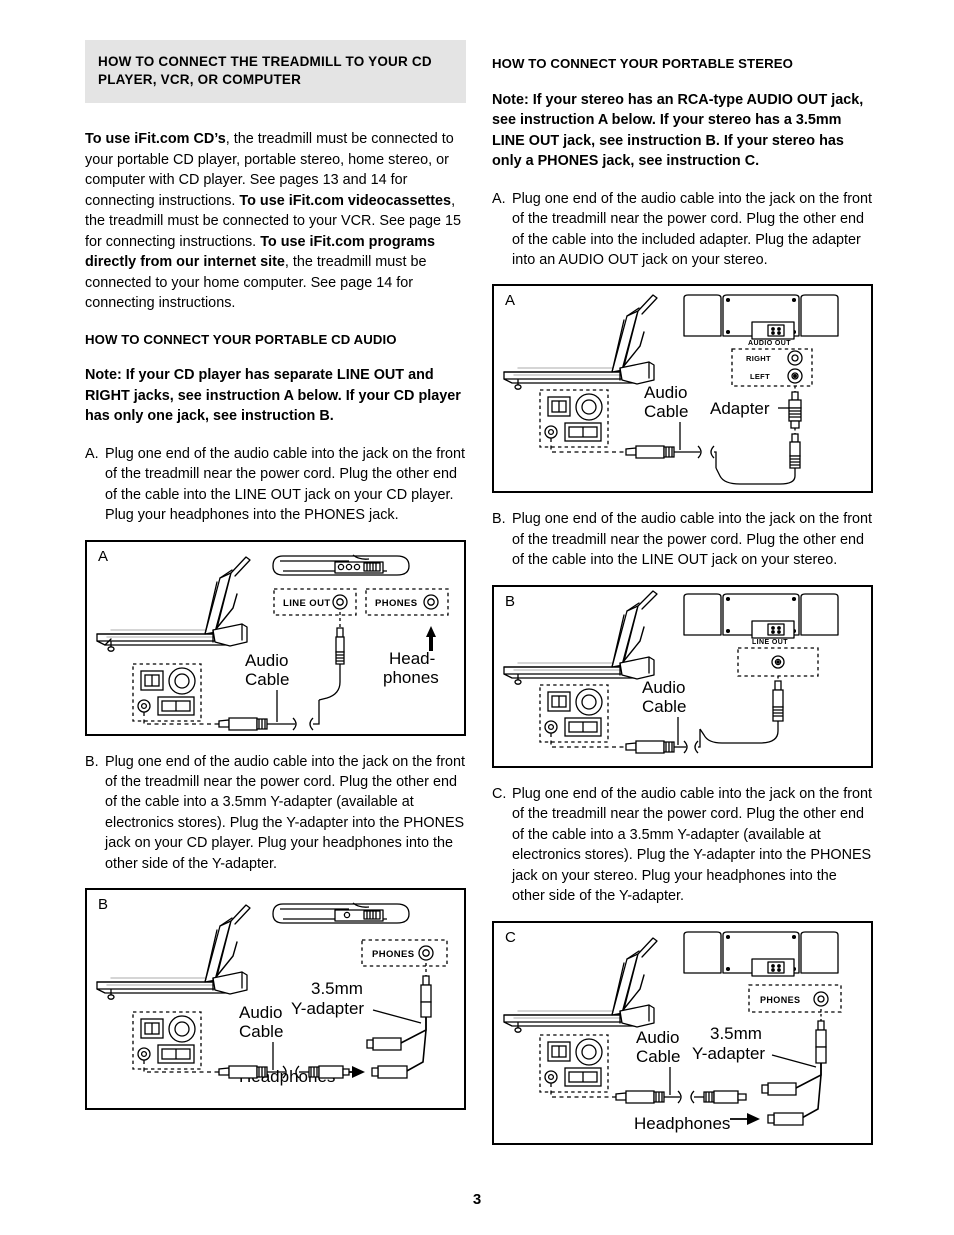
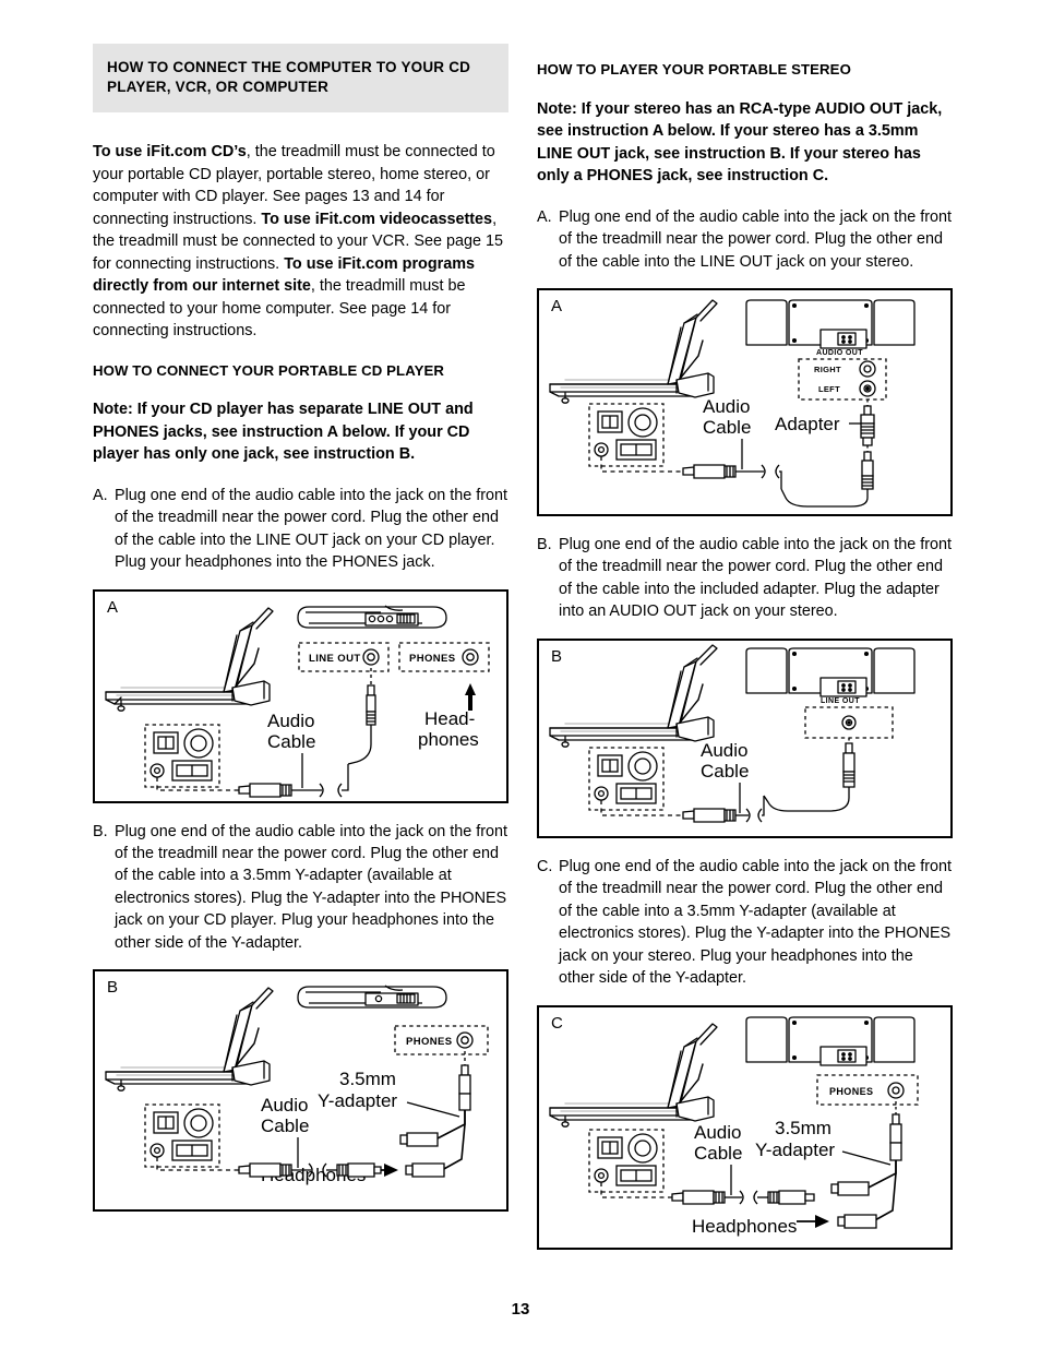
- HOW TO CONNECT THE TREADMILL TO YOUR CD PLAYER, VCR, OR COMPUTER
+ HOW TO CONNECT THE COMPUTER TO YOUR CD PLAYER, VCR, OR COMPUTER
  To use iFit.com CD’s, the treadmill must be connected to your portable CD player, portable stereo, home stereo, or computer with CD player. See pages 13 and 14 for connecting instructions. To use iFit.com videocassettes, the treadmill must be connected to your VCR. See page 15 for connecting instructions. To use iFit.com programs directly from our internet site, the treadmill must be connected to your home computer. See page 14 for connecting instructions.
- HOW TO CONNECT YOUR PORTABLE CD AUDIO
+ HOW TO CONNECT YOUR PORTABLE CD PLAYER
- Note: If your CD player has separate LINE OUT and RIGHT jacks, see instruction A below. If your CD player has only one jack, see instruction B.
+ Note: If your CD player has separate LINE OUT and PHONES jacks, see instruction A below. If your CD player has only one jack, see instruction B.
  A.
  Plug one end of the audio cable into the jack on the front of the treadmill near the power cord. Plug the other end of the cable into the LINE OUT jack on your CD player. Plug your headphones into the PHONES jack.
  A
  LINE OUT
  PHONES
  Audio
  Cable
  Head-
  phones
  B.
  Plug one end of the audio cable into the jack on the front of the treadmill near the power cord. Plug the other end of the cable into a 3.5mm Y-adapter (available at electronics stores). Plug the Y-adapter into the PHONES jack on your CD player. Plug your headphones into the other side of the Y-adapter.
  B
  PHONES
  Audio
  Cable
  3.5mm
  Y-adapter
- HOW TO CONNECT YOUR PORTABLE STEREO
+ HOW TO PLAYER YOUR PORTABLE STEREO
  Note: If your stereo has an RCA-type AUDIO OUT jack, see instruction A below. If your stereo has a 3.5mm LINE OUT jack, see instruction B. If your stereo has only a PHONES jack, see instruction C.
  A.
- Plug one end of the audio cable into the jack on the front of the treadmill near the power cord. Plug the other end of the cable into the included adapter. Plug the adapter into an AUDIO OUT jack on your stereo.
+ Plug one end of the audio cable into the jack on the front of the treadmill near the power cord. Plug the other end of the cable into the LINE OUT jack on your stereo.
  A
  RIGHT
  LEFT
  Adapter
  Audio
  Cable
  B.
- Plug one end of the audio cable into the jack on the front of the treadmill near the power cord. Plug the other end of the cable into the LINE OUT jack on your stereo.
+ Plug one end of the audio cable into the jack on the front of the treadmill near the power cord. Plug the other end of the cable into the included adapter. Plug the adapter into an AUDIO OUT jack on your stereo.
  B
  Audio
  Cable
  C.
  Plug one end of the audio cable into the jack on the front of the treadmill near the power cord. Plug the other end of the cable into a 3.5mm Y-adapter (available at electronics stores). Plug the Y-adapter into the PHONES jack on your stereo. Plug your headphones into the other side of the Y-adapter.
  C
  PHONES
  Headphones
  Audio
  Cable
  3.5mm
  Y-adapter
- 3
+ 13
